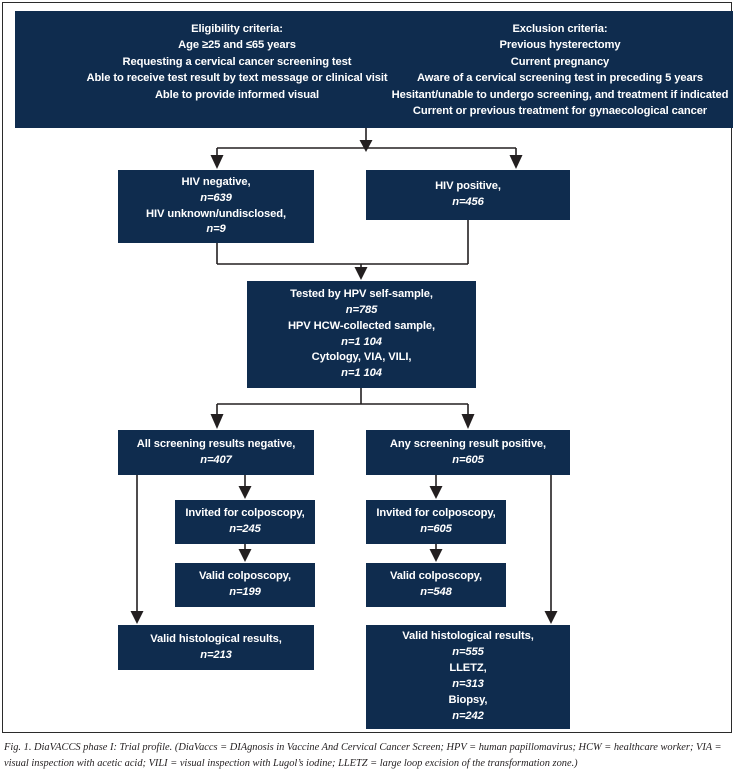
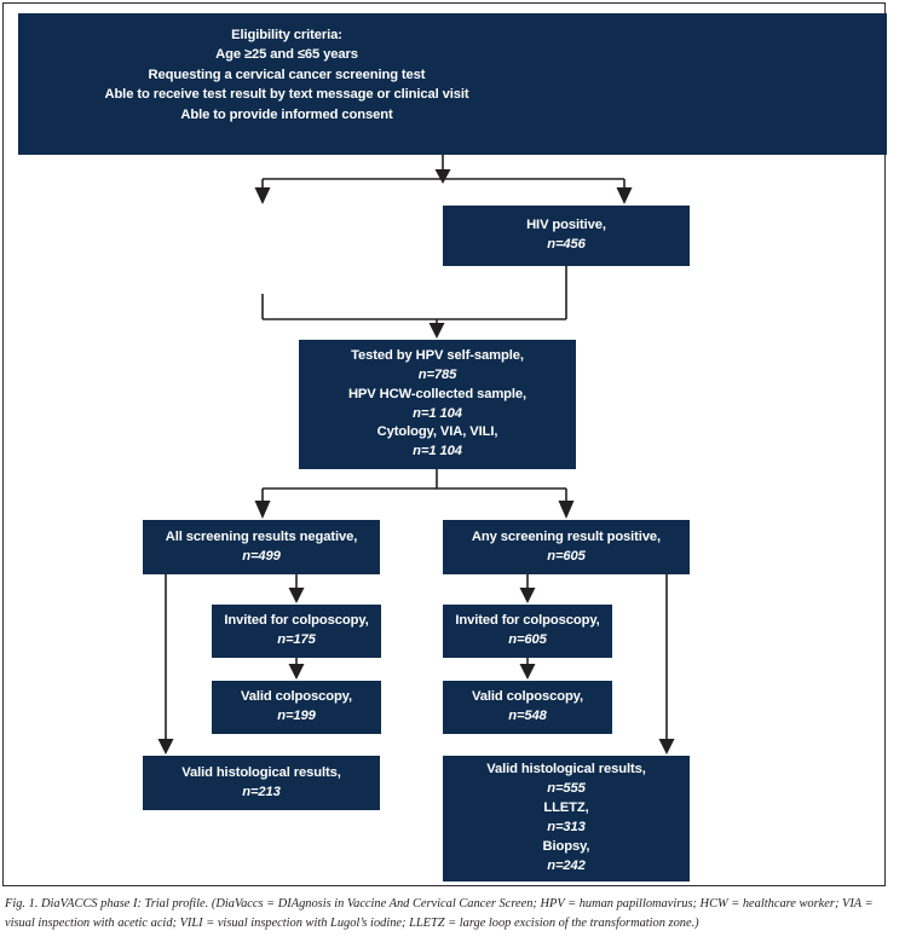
  Eligibility criteria:
  Age ≥25 and ≤65 years
  Requesting a cervical cancer screening test
  Able to receive test result by text message or clinical visit
- Able to provide informed visual
+ Able to provide informed consent
- Exclusion criteria:
- Previous hysterectomy
- Current pregnancy
- Aware of a cervical screening test in preceding 5 years
- Hesitant/unable to undergo screening, and treatment if indicated
- Current or previous treatment for gynaecological cancer
- HIV negative,
- n=639
- HIV unknown/undisclosed,
- n=9
  HIV positive,
  n=456
  Tested by HPV self-sample,
  n=785
  HPV HCW-collected sample,
  n=1 104
  Cytology, VIA, VILI,
  n=1 104
  All screening results negative,
- n=407
+ n=499
  Any screening result positive,
  n=605
  Invited for colposcopy,
- n=245
+ n=175
  Invited for colposcopy,
  n=605
  Valid colposcopy,
  n=199
  Valid colposcopy,
  n=548
  Valid histological results,
  n=213
  Valid histological results,
  n=555
  LLETZ,
  n=313
  Biopsy,
  n=242
  Fig. 1. DiaVACCS phase I: Trial profile. (DiaVaccs = DIAgnosis in Vaccine And Cervical Cancer Screen; HPV = human papillomavirus; HCW = healthcare worker; VIA = visual inspection with acetic acid; VILI = visual inspection with Lugol’s iodine; LLETZ = large loop excision of the transformation zone.)
